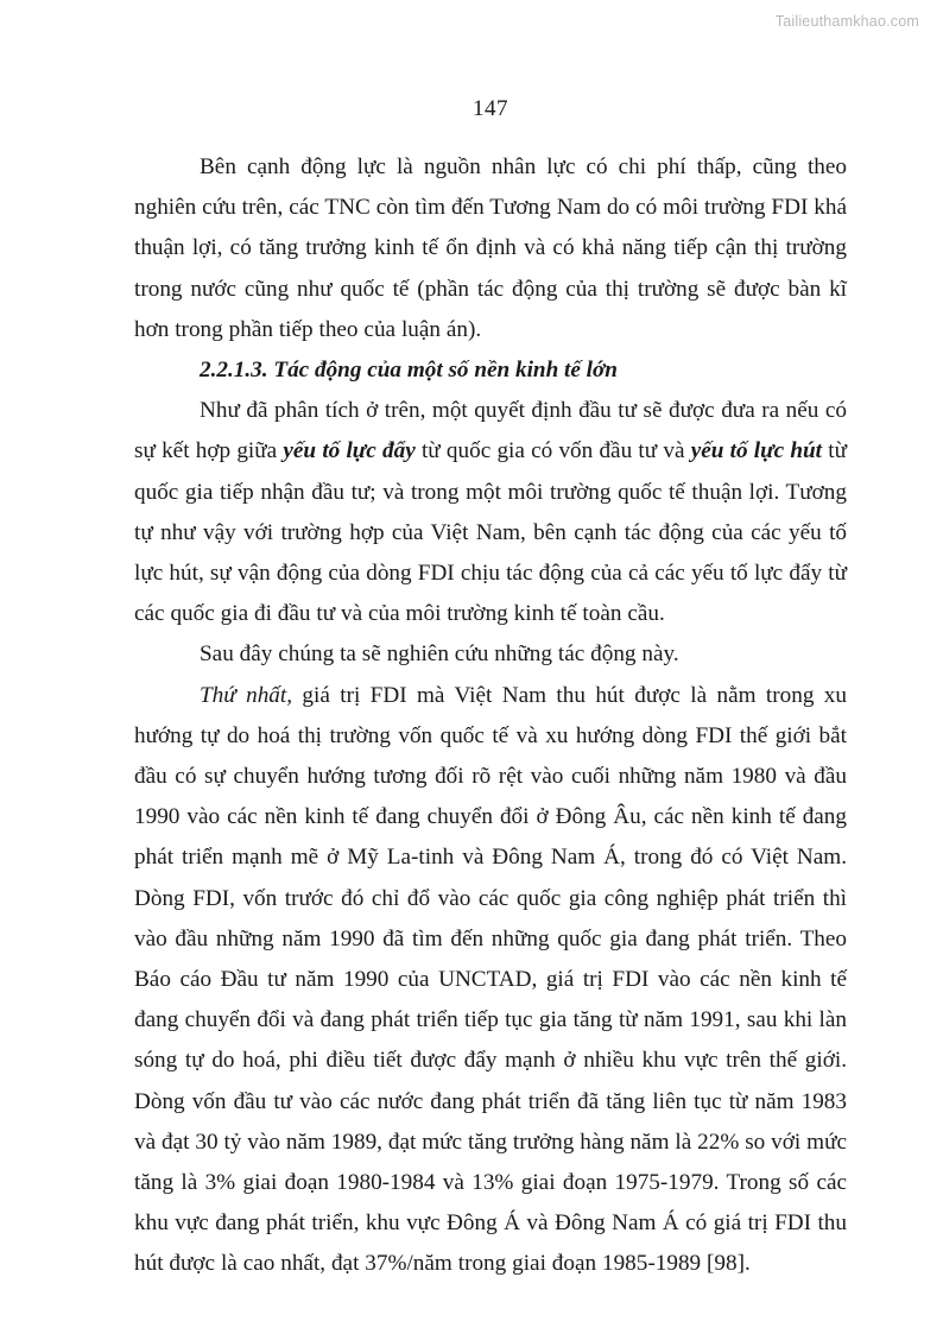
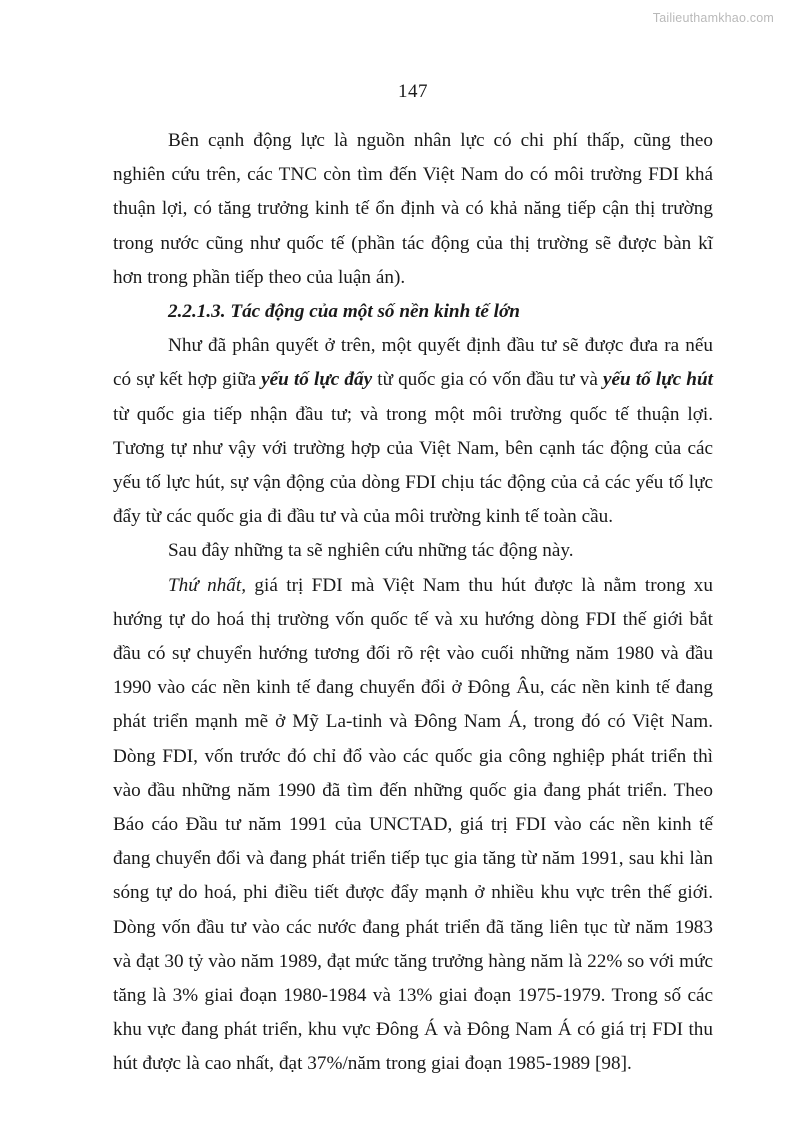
  Tailieuthamkhao.com
  147
- Bên cạnh động lực là nguồn nhân lực có chi phí thấp, cũng theo nghiên cứu trên, các TNC còn tìm đến Tương Nam do có môi trường FDI khá thuận lợi, có tăng trưởng kinh tế ổn định và có khả năng tiếp cận thị trường trong nước cũng như quốc tế (phần tác động của thị trường sẽ được bàn kĩ hơn trong phần tiếp theo của luận án).
+ Bên cạnh động lực là nguồn nhân lực có chi phí thấp, cũng theo nghiên cứu trên, các TNC còn tìm đến Việt Nam do có môi trường FDI khá thuận lợi, có tăng trưởng kinh tế ổn định và có khả năng tiếp cận thị trường trong nước cũng như quốc tế (phần tác động của thị trường sẽ được bàn kĩ hơn trong phần tiếp theo của luận án).
  2.2.1.3. Tác động của một số nền kinh tế lớn
- Như đã phân tích ở trên, một quyết định đầu tư sẽ được đưa ra nếu có sự kết hợp giữa yếu tố lực đẩy từ quốc gia có vốn đầu tư và yếu tố lực hút từ quốc gia tiếp nhận đầu tư; và trong một môi trường quốc tế thuận lợi. Tương tự như vậy với trường hợp của Việt Nam, bên cạnh tác động của các yếu tố lực hút, sự vận động của dòng FDI chịu tác động của cả các yếu tố lực đẩy từ các quốc gia đi đầu tư và của môi trường kinh tế toàn cầu.
+ Như đã phân quyết ở trên, một quyết định đầu tư sẽ được đưa ra nếu có sự kết hợp giữa yếu tố lực đẩy từ quốc gia có vốn đầu tư và yếu tố lực hút từ quốc gia tiếp nhận đầu tư; và trong một môi trường quốc tế thuận lợi. Tương tự như vậy với trường hợp của Việt Nam, bên cạnh tác động của các yếu tố lực hút, sự vận động của dòng FDI chịu tác động của cả các yếu tố lực đẩy từ các quốc gia đi đầu tư và của môi trường kinh tế toàn cầu.
- Sau đây chúng ta sẽ nghiên cứu những tác động này.
+ Sau đây những ta sẽ nghiên cứu những tác động này.
- Thứ nhất, giá trị FDI mà Việt Nam thu hút được là nằm trong xu hướng tự do hoá thị trường vốn quốc tế và xu hướng dòng FDI thế giới bắt đầu có sự chuyển hướng tương đối rõ rệt vào cuối những năm 1980 và đầu 1990 vào các nền kinh tế đang chuyển đổi ở Đông Âu, các nền kinh tế đang phát triển mạnh mẽ ở Mỹ La-tinh và Đông Nam Á, trong đó có Việt Nam. Dòng FDI, vốn trước đó chỉ đổ vào các quốc gia công nghiệp phát triển thì vào đầu những năm 1990 đã tìm đến những quốc gia đang phát triển. Theo Báo cáo Đầu tư năm 1990 của UNCTAD, giá trị FDI vào các nền kinh tế đang chuyển đổi và đang phát triển tiếp tục gia tăng từ năm 1991, sau khi làn sóng tự do hoá, phi điều tiết được đẩy mạnh ở nhiều khu vực trên thế giới. Dòng vốn đầu tư vào các nước đang phát triển đã tăng liên tục từ năm 1983 và đạt 30 tỷ vào năm 1989, đạt mức tăng trưởng hàng năm là 22% so với mức tăng là 3% giai đoạn 1980-1984 và 13% giai đoạn 1975-1979. Trong số các khu vực đang phát triển, khu vực Đông Á và Đông Nam Á có giá trị FDI thu hút được là cao nhất, đạt 37%/năm trong giai đoạn 1985-1989 [98].
+ Thứ nhất, giá trị FDI mà Việt Nam thu hút được là nằm trong xu hướng tự do hoá thị trường vốn quốc tế và xu hướng dòng FDI thế giới bắt đầu có sự chuyển hướng tương đối rõ rệt vào cuối những năm 1980 và đầu 1990 vào các nền kinh tế đang chuyển đổi ở Đông Âu, các nền kinh tế đang phát triển mạnh mẽ ở Mỹ La-tinh và Đông Nam Á, trong đó có Việt Nam. Dòng FDI, vốn trước đó chỉ đổ vào các quốc gia công nghiệp phát triển thì vào đầu những năm 1990 đã tìm đến những quốc gia đang phát triển. Theo Báo cáo Đầu tư năm 1991 của UNCTAD, giá trị FDI vào các nền kinh tế đang chuyển đổi và đang phát triển tiếp tục gia tăng từ năm 1991, sau khi làn sóng tự do hoá, phi điều tiết được đẩy mạnh ở nhiều khu vực trên thế giới. Dòng vốn đầu tư vào các nước đang phát triển đã tăng liên tục từ năm 1983 và đạt 30 tỷ vào năm 1989, đạt mức tăng trưởng hàng năm là 22% so với mức tăng là 3% giai đoạn 1980-1984 và 13% giai đoạn 1975-1979. Trong số các khu vực đang phát triển, khu vực Đông Á và Đông Nam Á có giá trị FDI thu hút được là cao nhất, đạt 37%/năm trong giai đoạn 1985-1989 [98].
